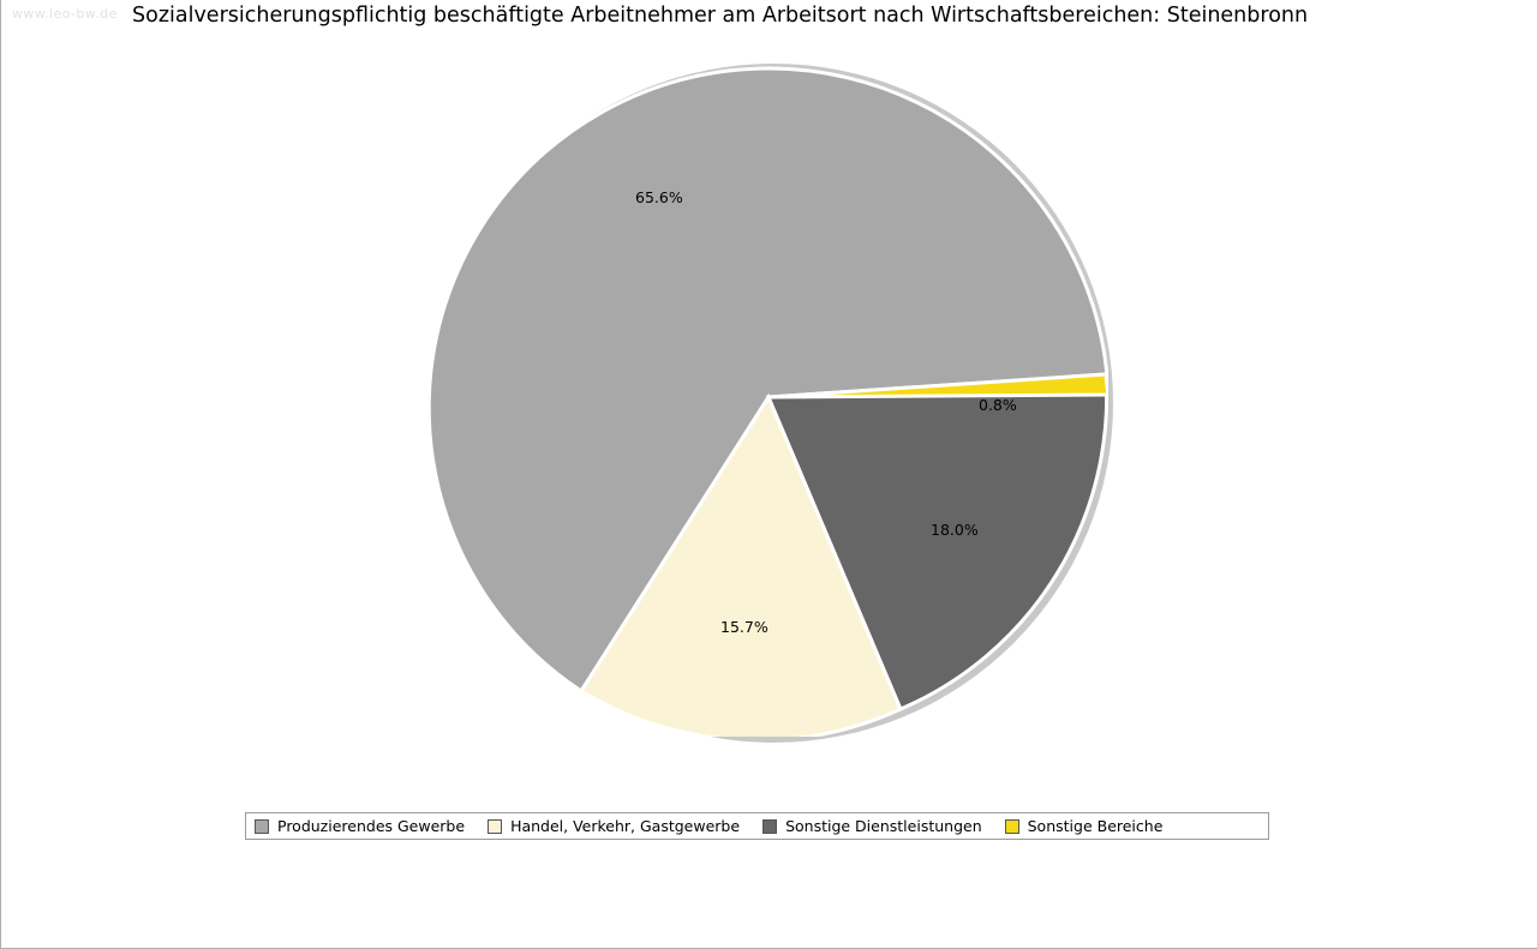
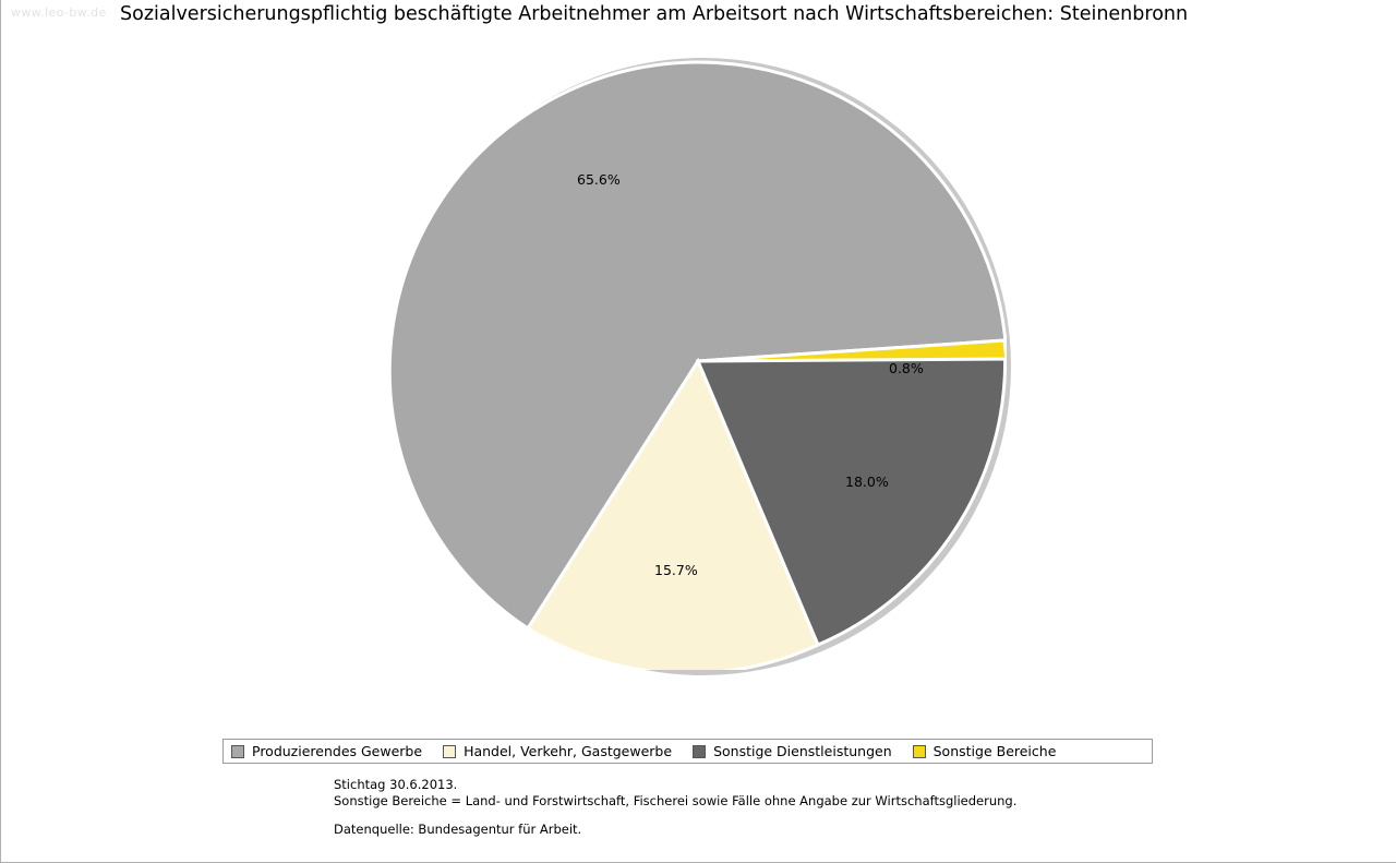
  www.leo-bw.de
  Sozialversicherungspflichtig beschäftigte Arbeitnehmer am Arbeitsort nach Wirtschaftsbereichen: Steinenbronn
  65.6%
  15.7%
  18.0%
  0.8%
  Produzierendes Gewerbe
  Handel, Verkehr, Gastgewerbe
  Sonstige Dienstleistungen
  Sonstige Bereiche
+ Stichtag 30.6.2013.
+ Sonstige Bereiche = Land- und Forstwirtschaft, Fischerei sowie Fälle ohne Angabe zur Wirtschaftsgliederung.
+ Datenquelle: Bundesagentur für Arbeit.
